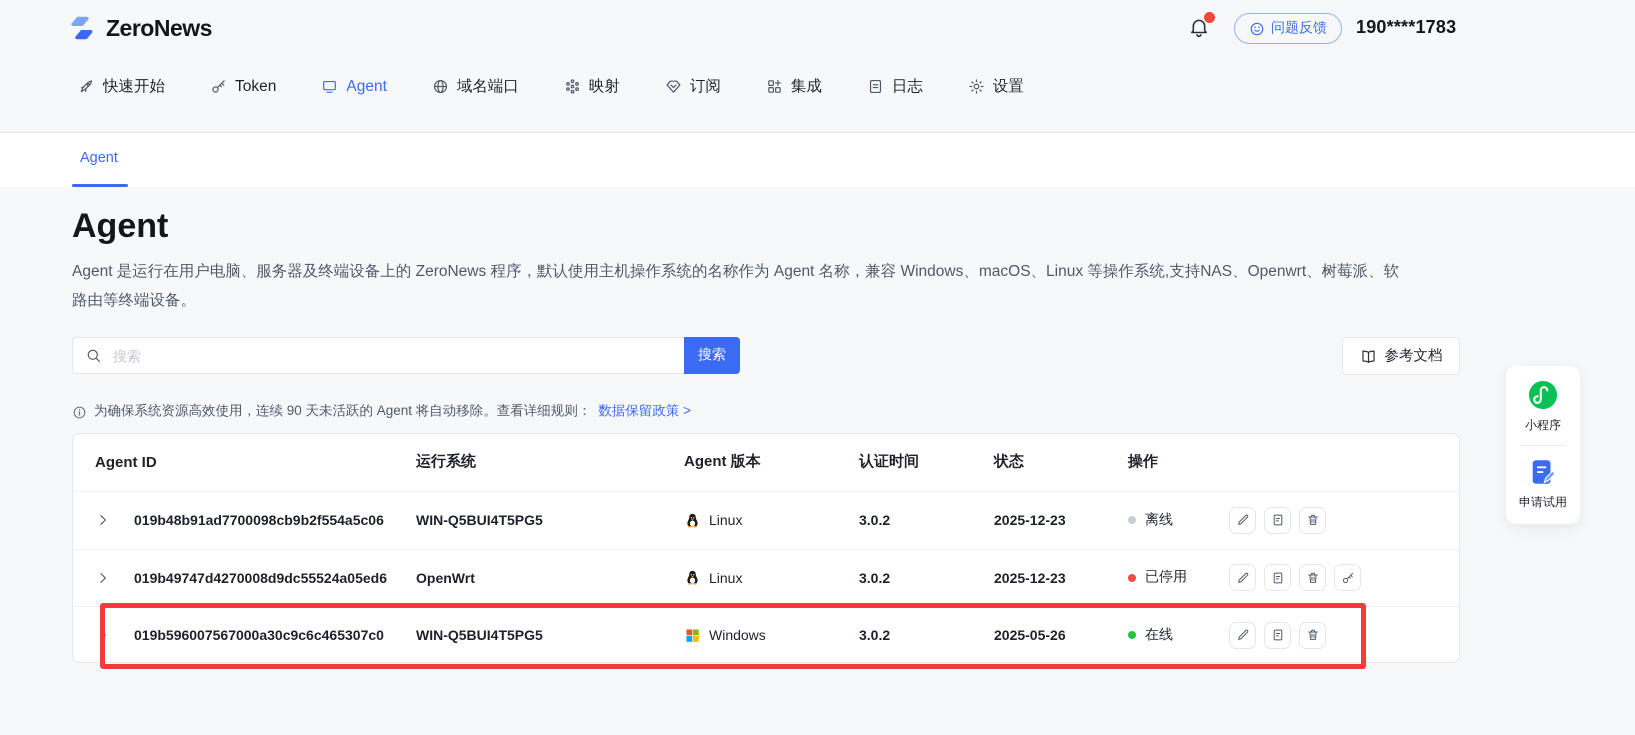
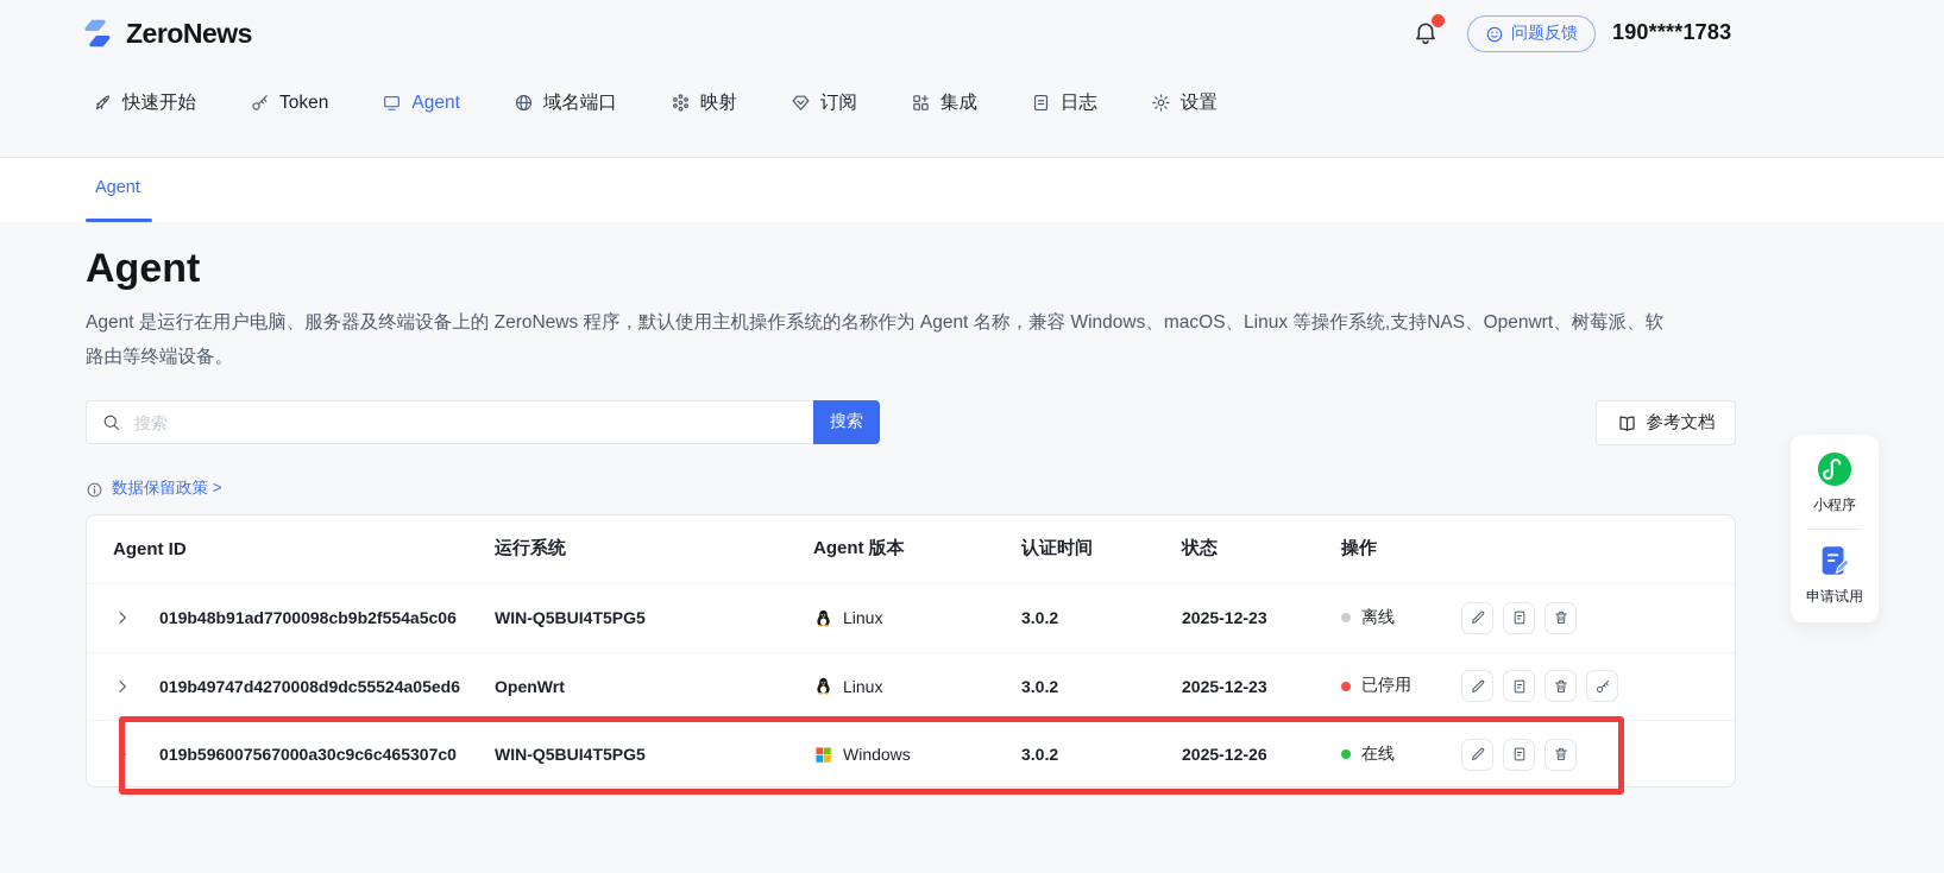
  ZeroNews
  问题反馈
  190****1783
  快速开始
  Token
  Agent
  域名端口
  映射
  订阅
  集成
  日志
  设置
  Agent
  Agent
  Agent 是运行在用户电脑、服务器及终端设备上的 ZeroNews 程序，默认使用主机操作系统的名称作为 Agent 名称，兼容 Windows、macOS、Linux 等操作系统,支持NAS、Openwrt、树莓派、软路由等终端设备。
  搜索
  搜索
  参考文档
- 为确保系统资源高效使用，连续 90 天未活跃的 Agent 将自动移除。查看详细规则：
  数据保留政策 >
  Agent ID
  运行系统
  Agent 版本
  认证时间
  状态
  操作
  019b48b91ad7700098cb9b2f554a5c06
  WIN-Q5BUI4T5PG5
  Linux
  3.0.2
  2025-12-23
  离线
  019b49747d4270008d9dc55524a05ed6
  OpenWrt
  Linux
  3.0.2
  2025-12-23
  已停用
  019b596007567000a30c9c6c465307c0
  WIN-Q5BUI4T5PG5
  Windows
  3.0.2
- 2025-05-26
+ 2025-12-26
  在线
  小程序
  申请试用
